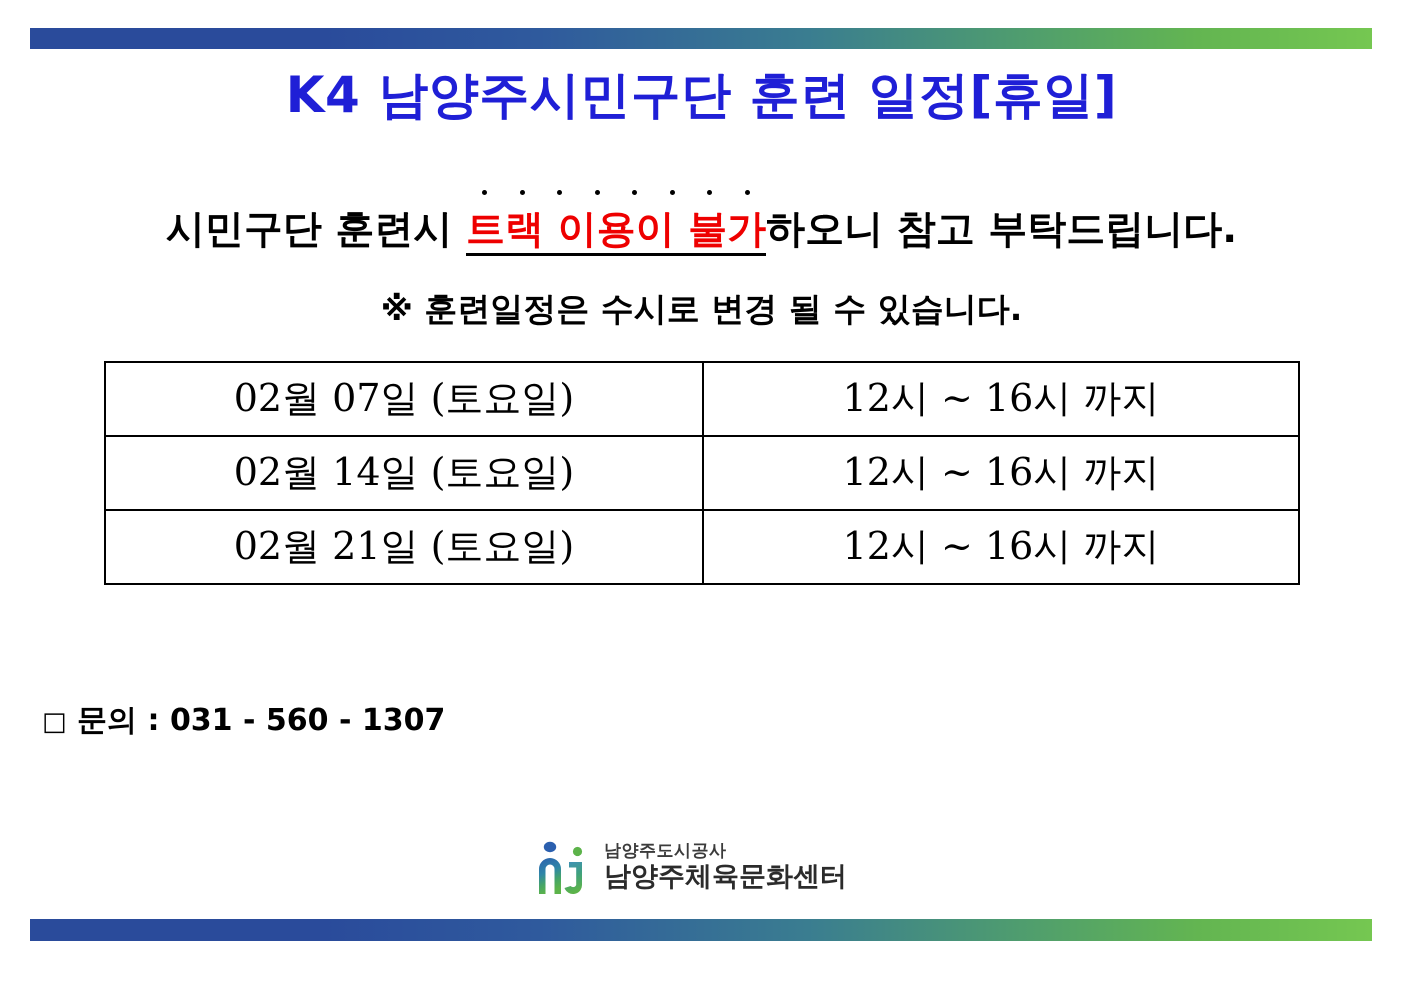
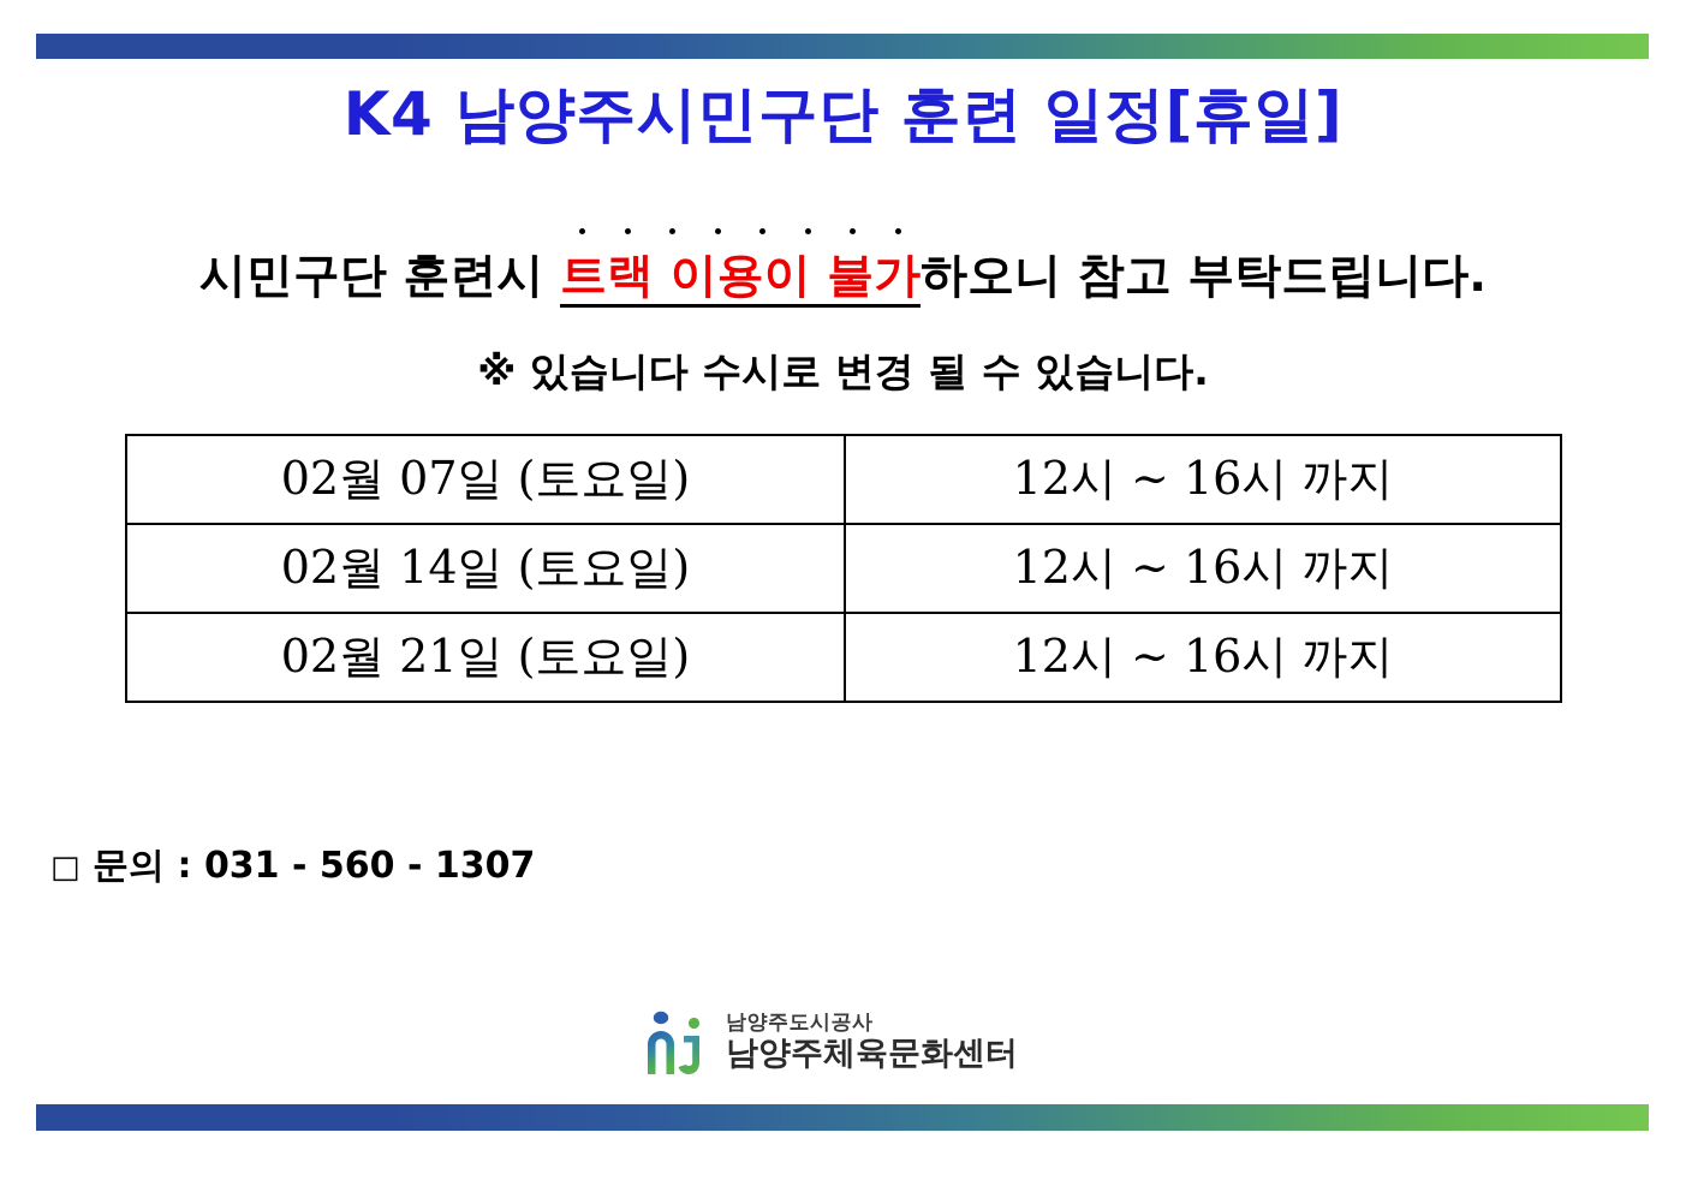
  K4 남양주시민구단 훈련 일정[휴일]
  시민구단 훈련시 트랙 이용이 불가하오니 참고 부탁드립니다.
- ※ 훈련일정은 수시로 변경 될 수 있습니다.
+ ※ 있습니다 수시로 변경 될 수 있습니다.
  02월 07일 (토요일)	12시 ~ 16시 까지
  02월 14일 (토요일)	12시 ~ 16시 까지
  02월 21일 (토요일)	12시 ~ 16시 까지
  □ 문의 : 031 - 560 - 1307
  남양주도시공사
  남양주체육문화센터
